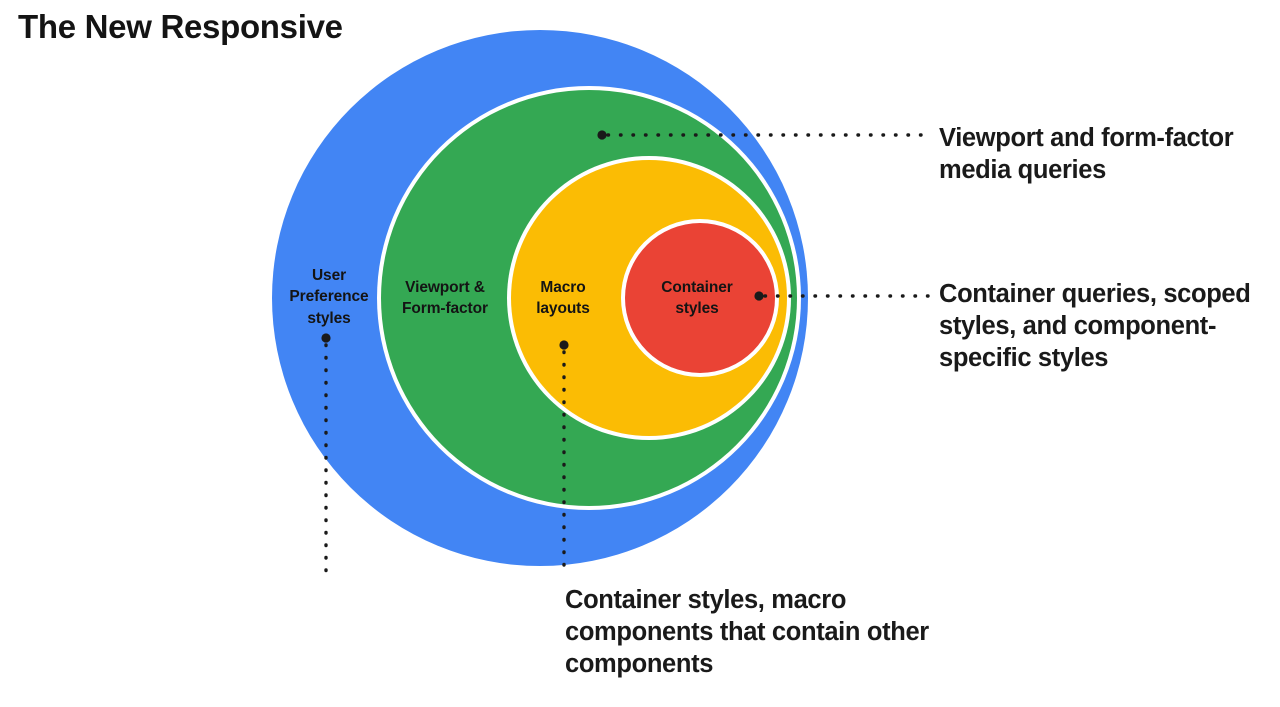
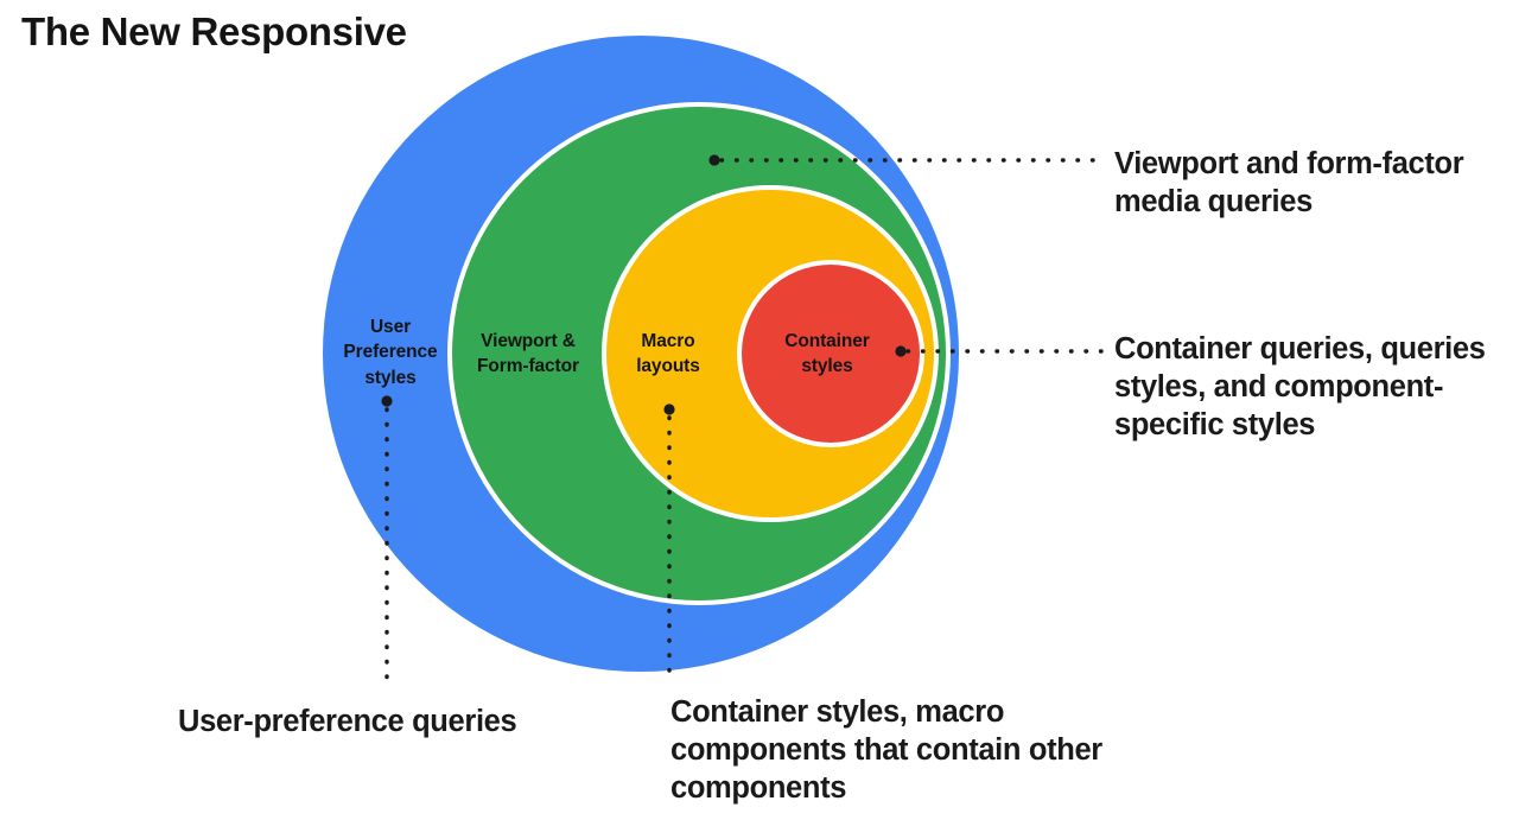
  The New Responsive
  User
  Preference
  styles
  Viewport &
  Form-factor
  Macro
  layouts
  Container
  styles
  Viewport and form-factor media queries
- Container queries, scoped styles, and component-specific styles
+ Container queries, queries styles, and component-specific styles
+ User-preference queries
  Container styles, macro components that contain other components
